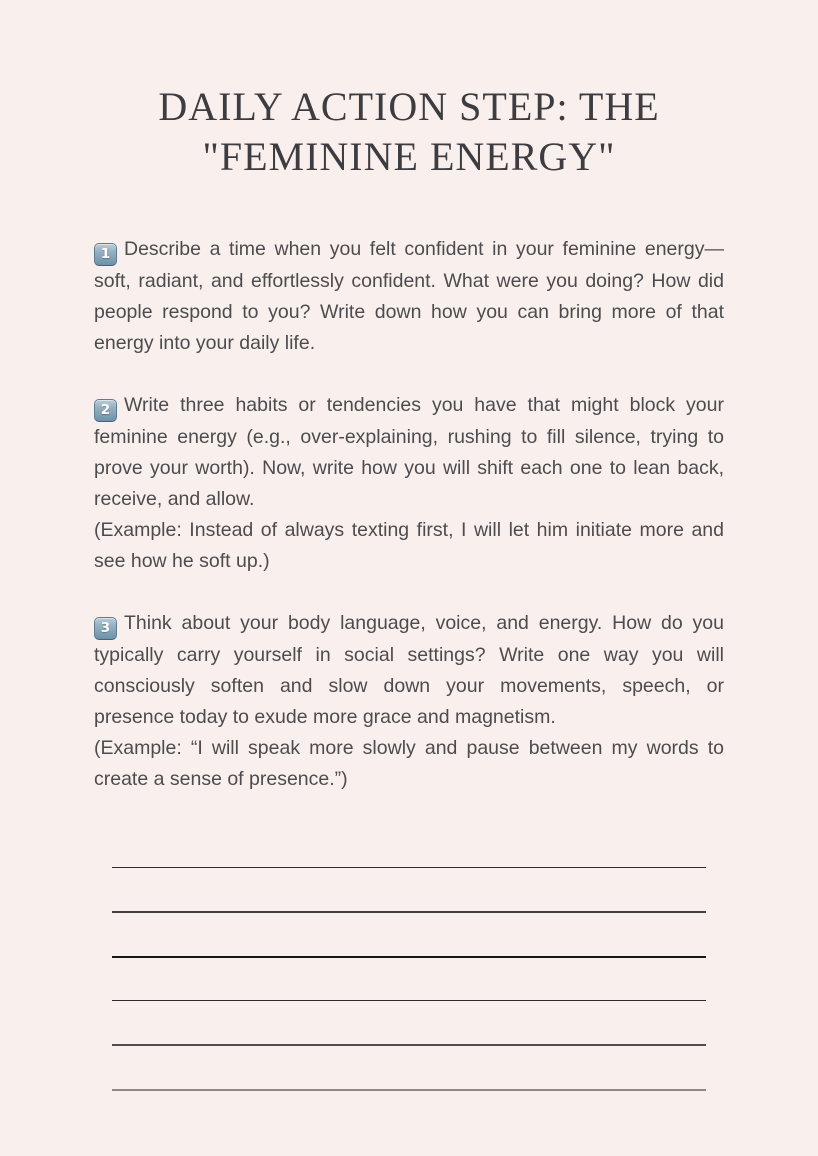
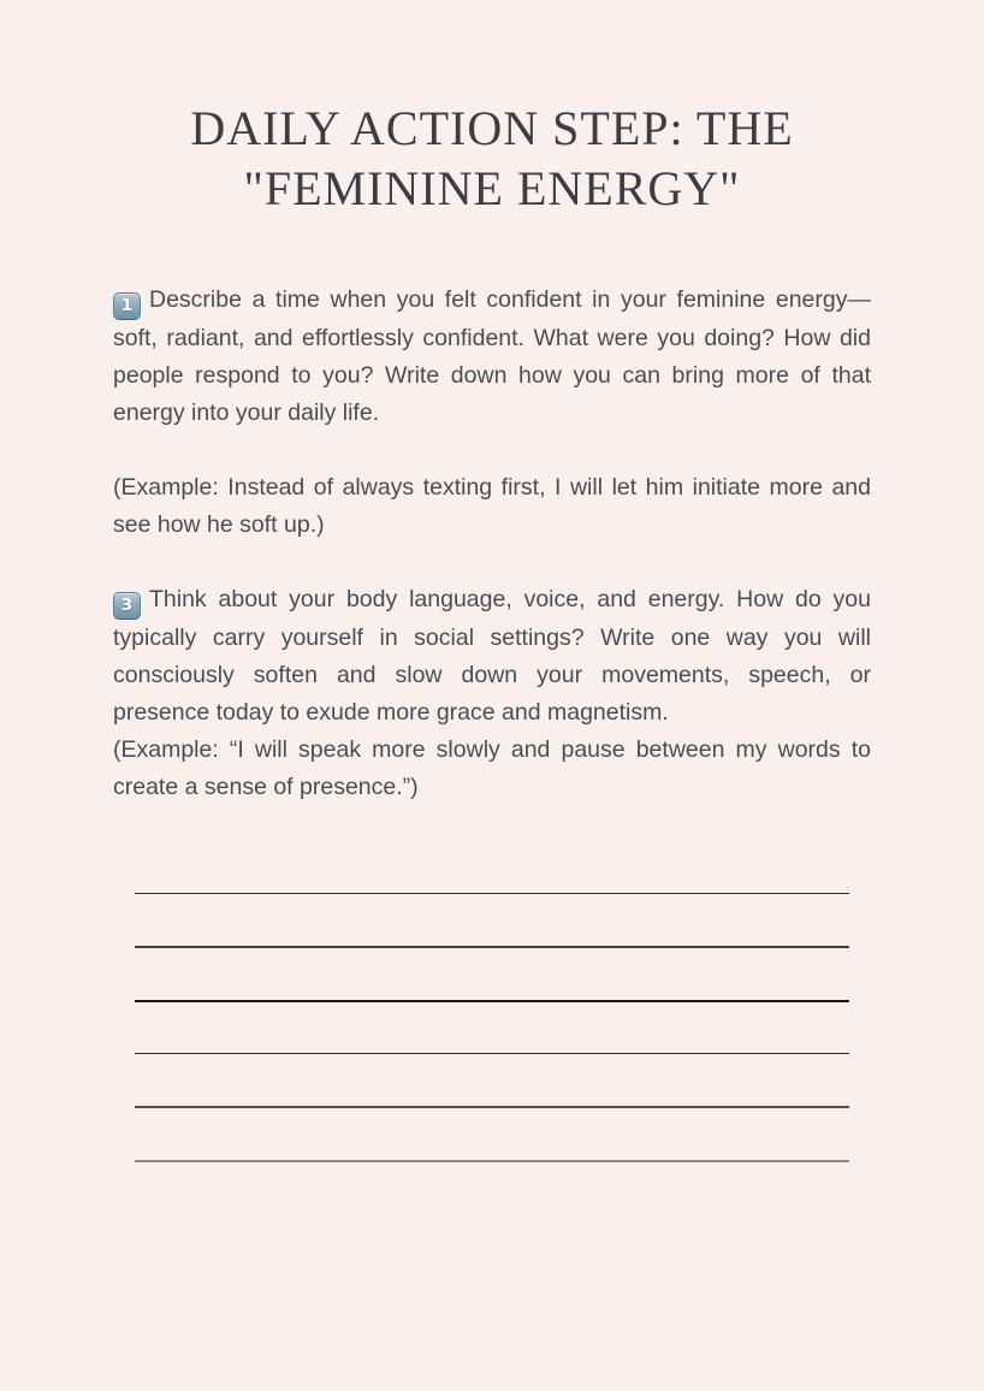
  DAILY ACTION STEP: THE
  "FEMININE ENERGY"
  1
  Describe a time when you felt confident in your feminine energy—soft, radiant, and effortlessly confident. What were you doing? How did people respond to you? Write down how you can bring more of that energy into your daily life.
- 2
- Write three habits or tendencies you have that might block your feminine energy (e.g., over-explaining, rushing to fill silence, trying to prove your worth). Now, write how you will shift each one to lean back, receive, and allow.
  (Example: Instead of always texting first, I will let him initiate more and see how he soft up.)
  3
  Think about your body language, voice, and energy. How do you typically carry yourself in social settings? Write one way you will consciously soften and slow down your movements, speech, or presence today to exude more grace and magnetism.
  (Example: “I will speak more slowly and pause between my words to create a sense of presence.”)
